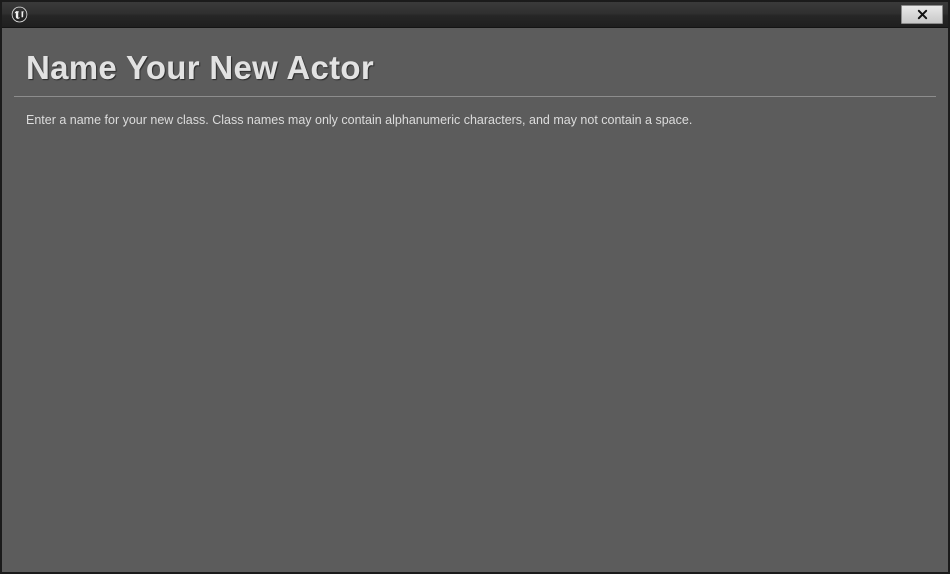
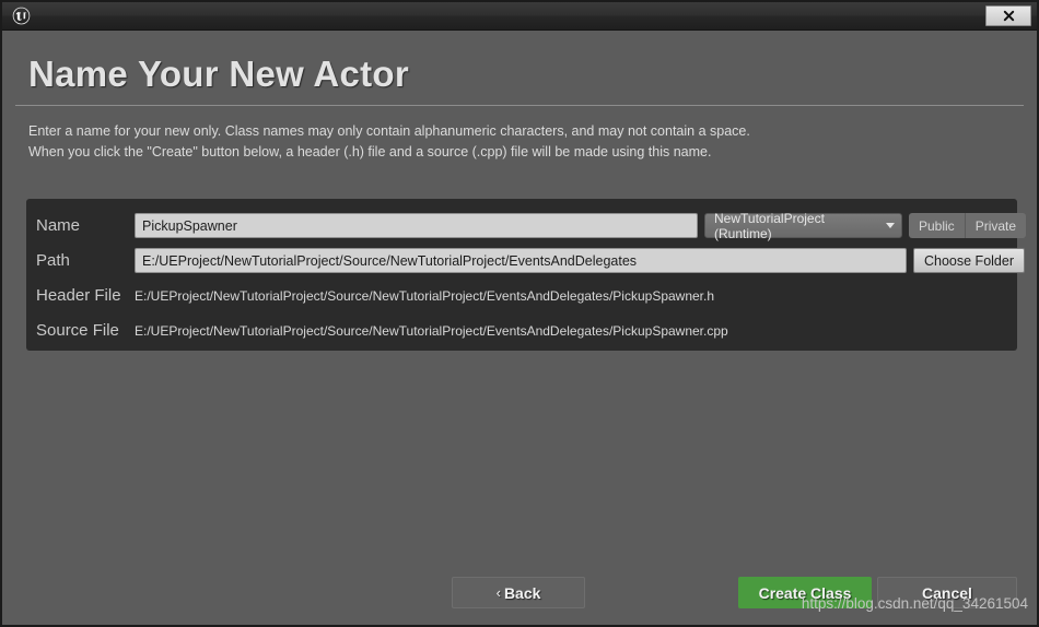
  Name Your New Actor
- Enter a name for your new class. Class names may only contain alphanumeric characters, and may not contain a space.
+ Enter a name for your new only. Class names may only contain alphanumeric characters, and may not contain a space.
+ When you click the "Create" button below, a header (.h) file and a source (.cpp) file will be made using this name.
+ Name
+ PickupSpawner
+ NewTutorialProject (Runtime)
+ Public
+ Private
+ Path
+ E:/UEProject/NewTutorialProject/Source/NewTutorialProject/EventsAndDelegates
+ Choose Folder
+ Header File
+ E:/UEProject/NewTutorialProject/Source/NewTutorialProject/EventsAndDelegates/PickupSpawner.h
+ Source File
+ E:/UEProject/NewTutorialProject/Source/NewTutorialProject/EventsAndDelegates/PickupSpawner.cpp
+ ‹
+ Back
+ Create Class
+ Cancel
+ https://blog.csdn.net/qq_34261504
